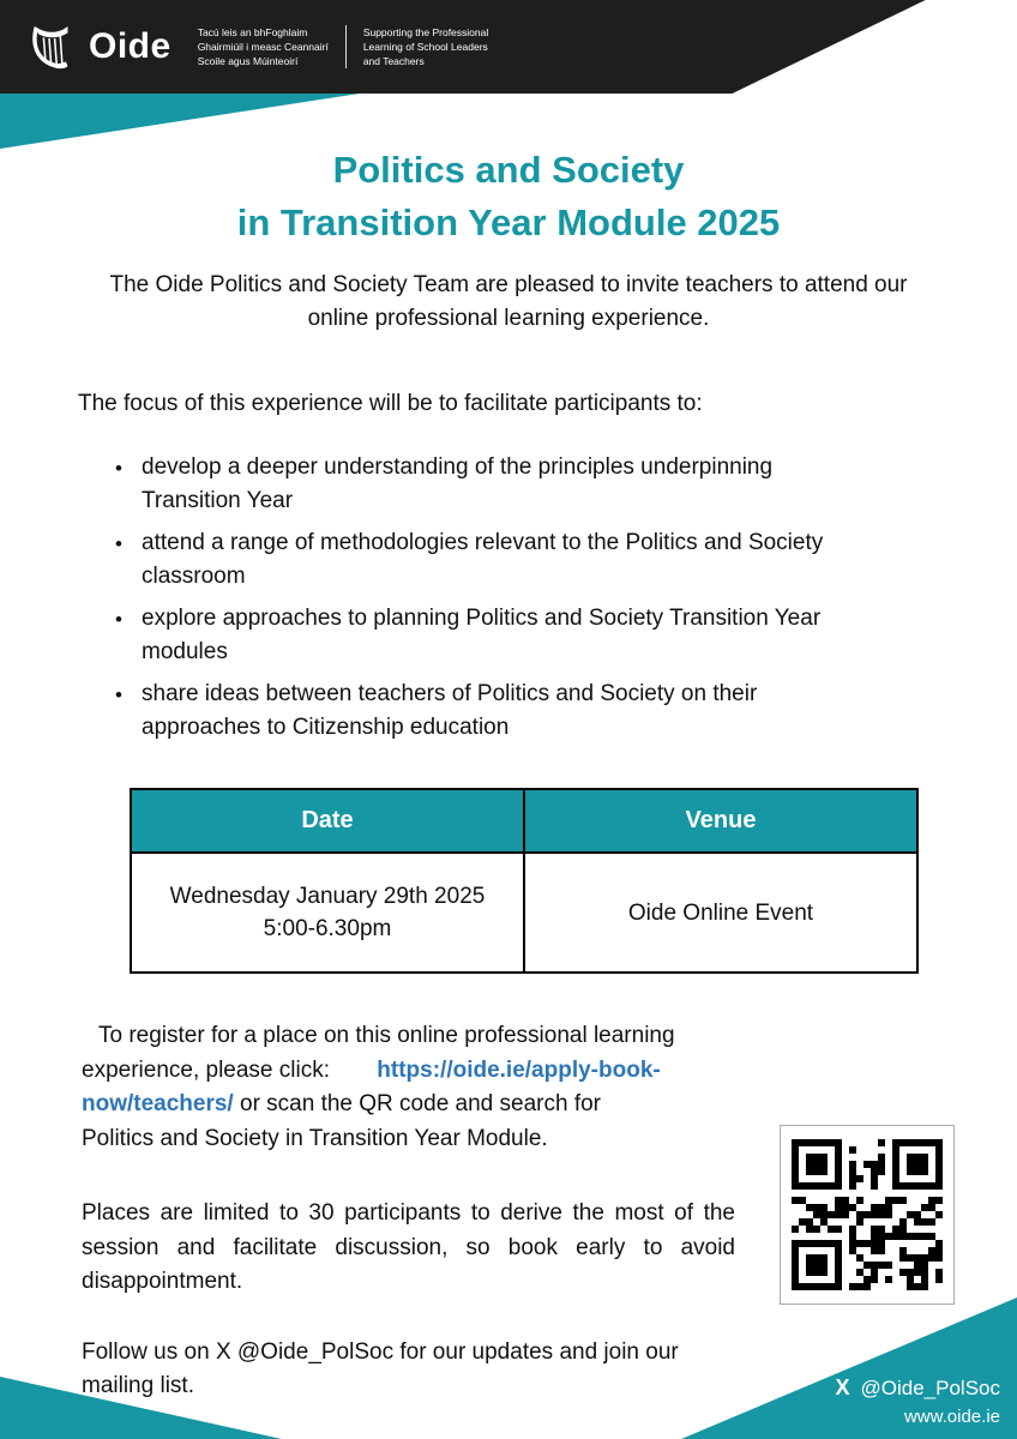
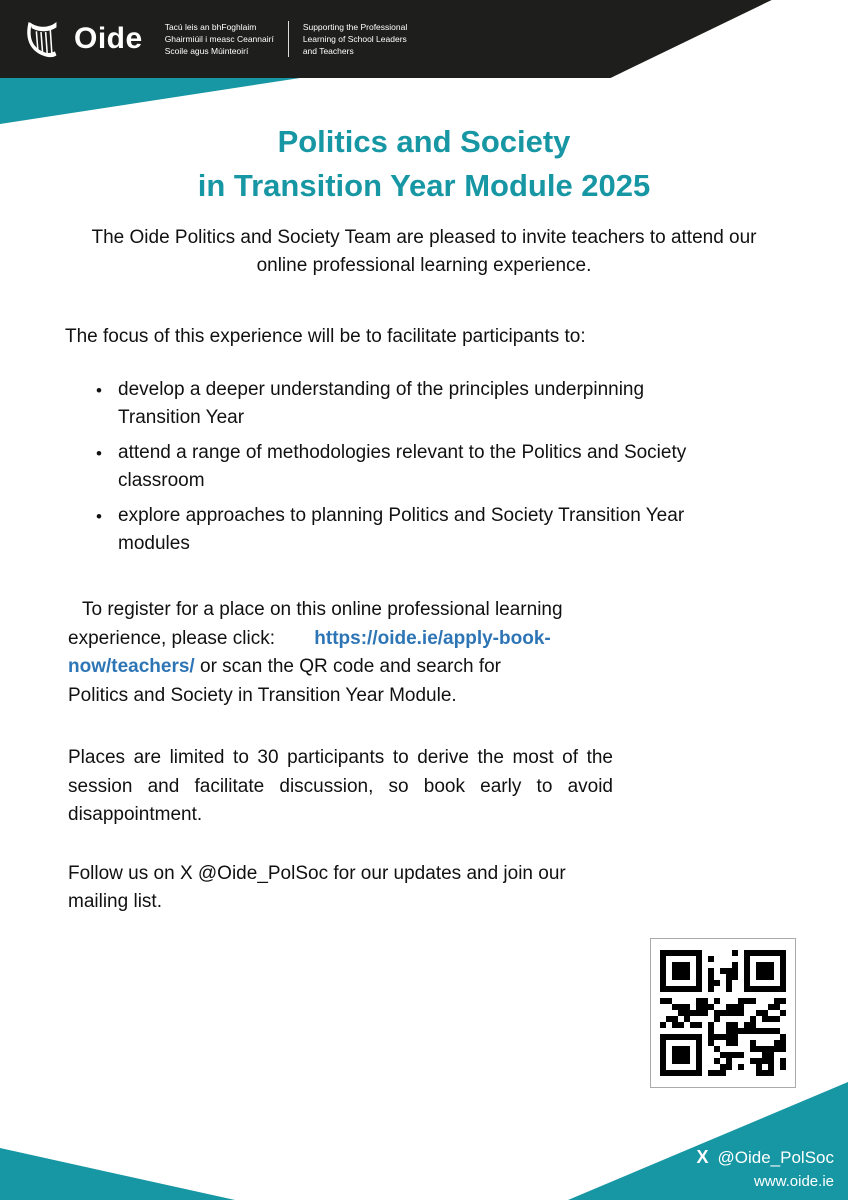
  Oide
  Tacú leis an bhFoghlaim
  Ghairmiúil i measc Ceannairí
  Scoile agus Múinteoirí
  Supporting the Professional
  Learning of School Leaders
  and Teachers
  Politics and Society
  in Transition Year Module 2025
  The Oide Politics and Society Team are pleased to invite teachers to attend our online professional learning experience.
  The focus of this experience will be to facilitate participants to:
  develop a deeper understanding of the principles underpinning Transition Year
  attend a range of methodologies relevant to the Politics and Society classroom
  explore approaches to planning Politics and Society Transition Year modules
- share ideas between teachers of Politics and Society on their approaches to Citizenship education
- Date	Venue
- Wednesday January 29th 2025 5:00-6.30pm	Oide Online Event
  To register for a place on this online professional learning experience, please click: https://oide.ie/apply-book-now/teachers/ or scan the QR code and search for
  Politics and Society in Transition Year Module.
  Places are limited to 30 participants to derive the most of the session and facilitate discussion, so book early to avoid disappointment.
  Follow us on X @Oide_PolSoc for our updates and join our mailing list.
  X @Oide_PolSoc
  www.oide.ie
